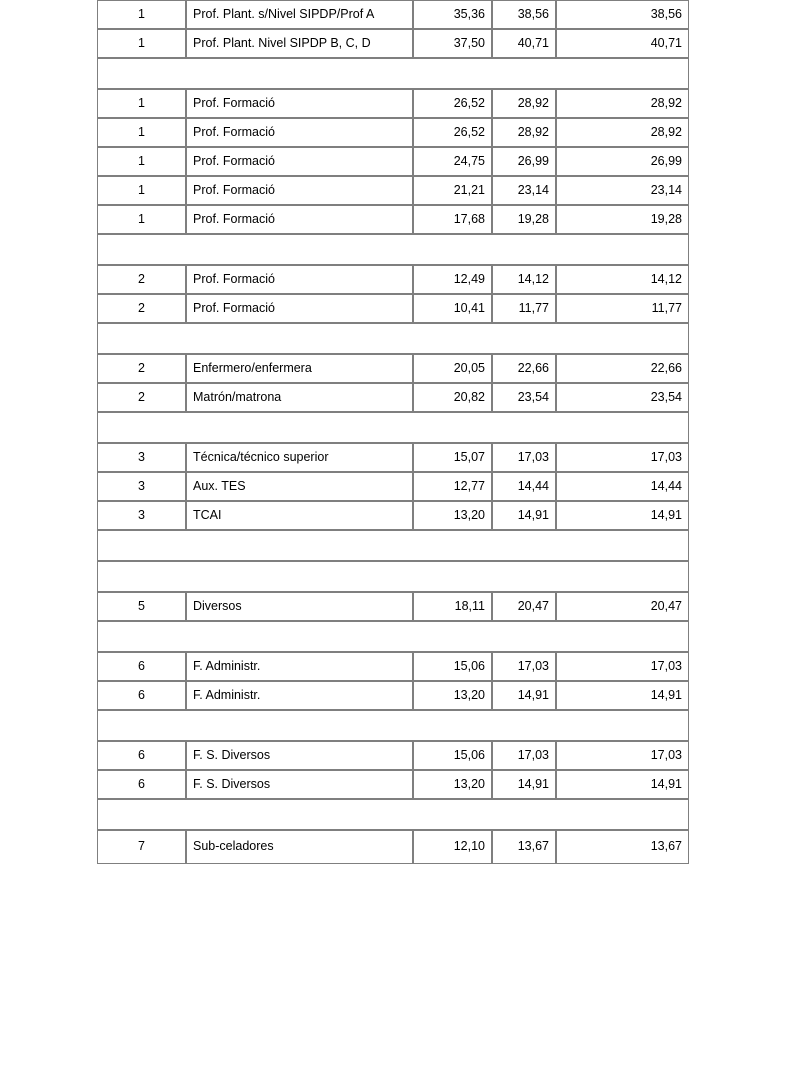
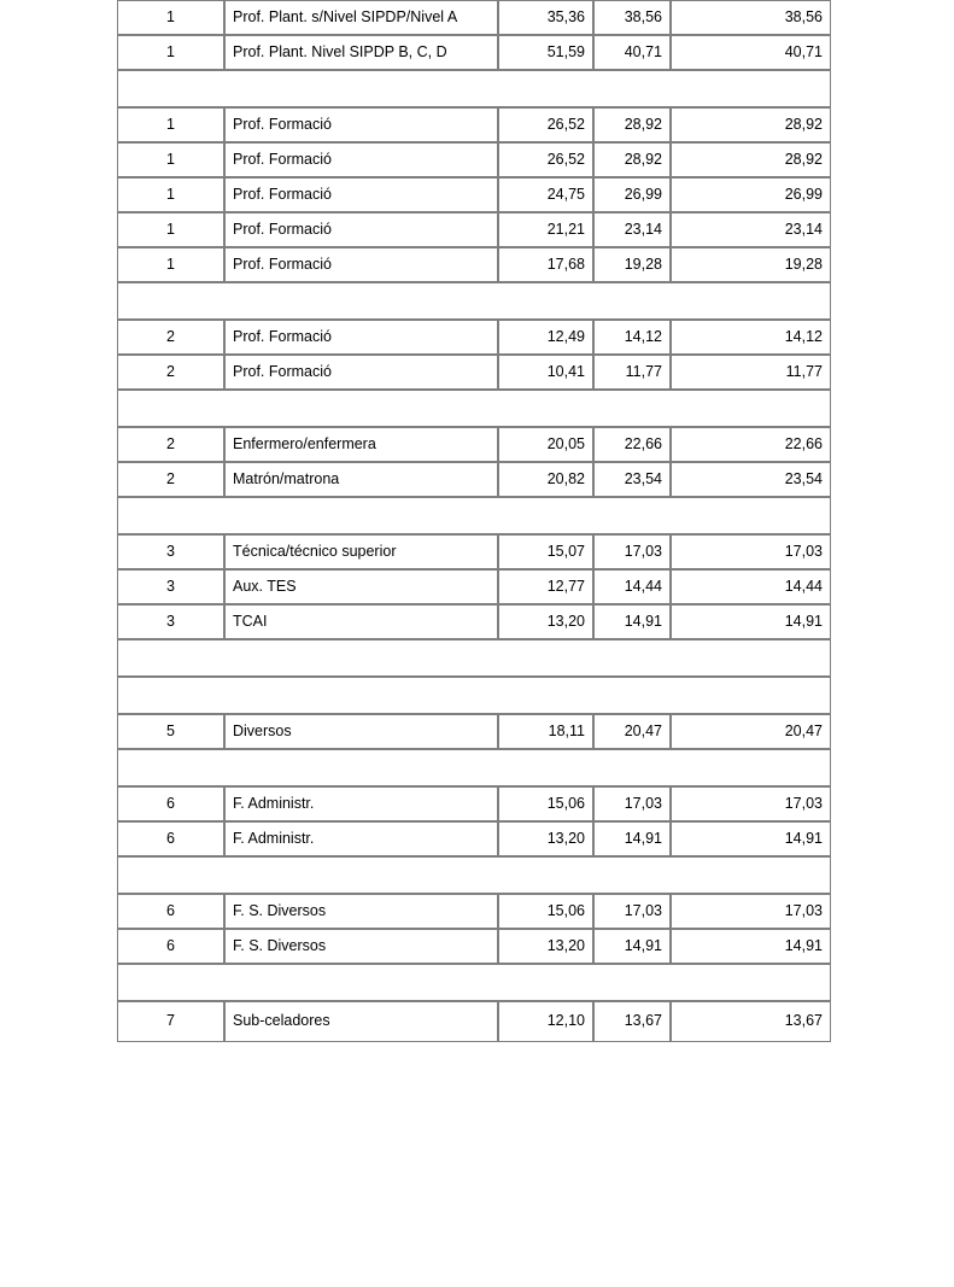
- 1	Prof. Plant. s/Nivel SIPDP/Prof A	35,36	38,56	38,56
+ 1	Prof. Plant. s/Nivel SIPDP/Nivel A	35,36	38,56	38,56
- 1	Prof. Plant. Nivel SIPDP B, C, D	37,50	40,71	40,71
+ 1	Prof. Plant. Nivel SIPDP B, C, D	51,59	40,71	40,71
  1	Prof. Formació	26,52	28,92	28,92
  1	Prof. Formació	26,52	28,92	28,92
  1	Prof. Formació	24,75	26,99	26,99
  1	Prof. Formació	21,21	23,14	23,14
  1	Prof. Formació	17,68	19,28	19,28
  2	Prof. Formació	12,49	14,12	14,12
  2	Prof. Formació	10,41	11,77	11,77
  2	Enfermero/enfermera	20,05	22,66	22,66
  2	Matrón/matrona	20,82	23,54	23,54
  3	Técnica/técnico superior	15,07	17,03	17,03
  3	Aux. TES	12,77	14,44	14,44
  3	TCAI	13,20	14,91	14,91
  5	Diversos	18,11	20,47	20,47
  6	F. Administr.	15,06	17,03	17,03
  6	F. Administr.	13,20	14,91	14,91
  6	F. S. Diversos	15,06	17,03	17,03
  6	F. S. Diversos	13,20	14,91	14,91
  7	Sub-celadores	12,10	13,67	13,67
